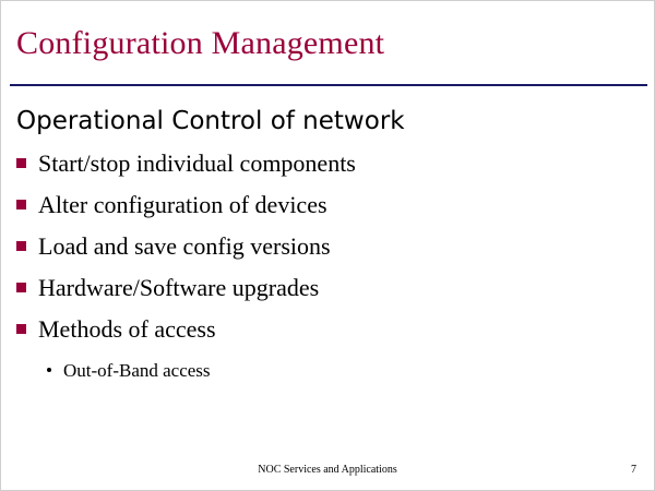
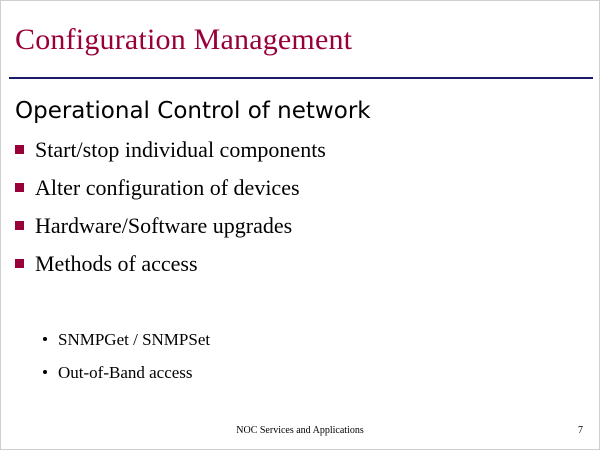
  Configuration Management
  Operational Control of network
  Start/stop individual components
  Alter configuration of devices
- Load and save config versions
  Hardware/Software upgrades
  Methods of access
+ SNMPGet / SNMPSet
  Out-of-Band access
  NOC Services and Applications
  7
